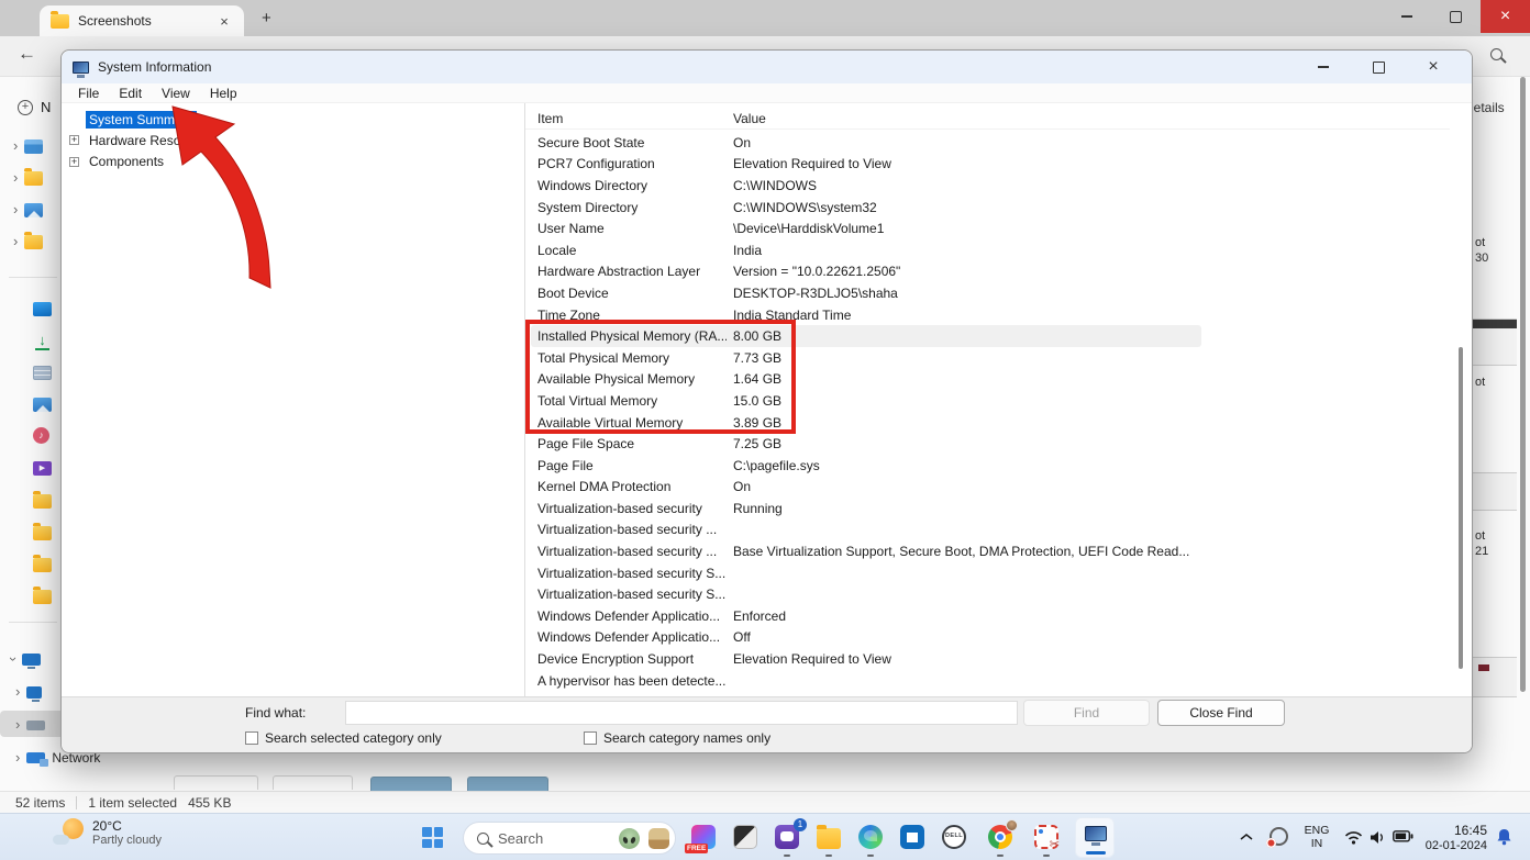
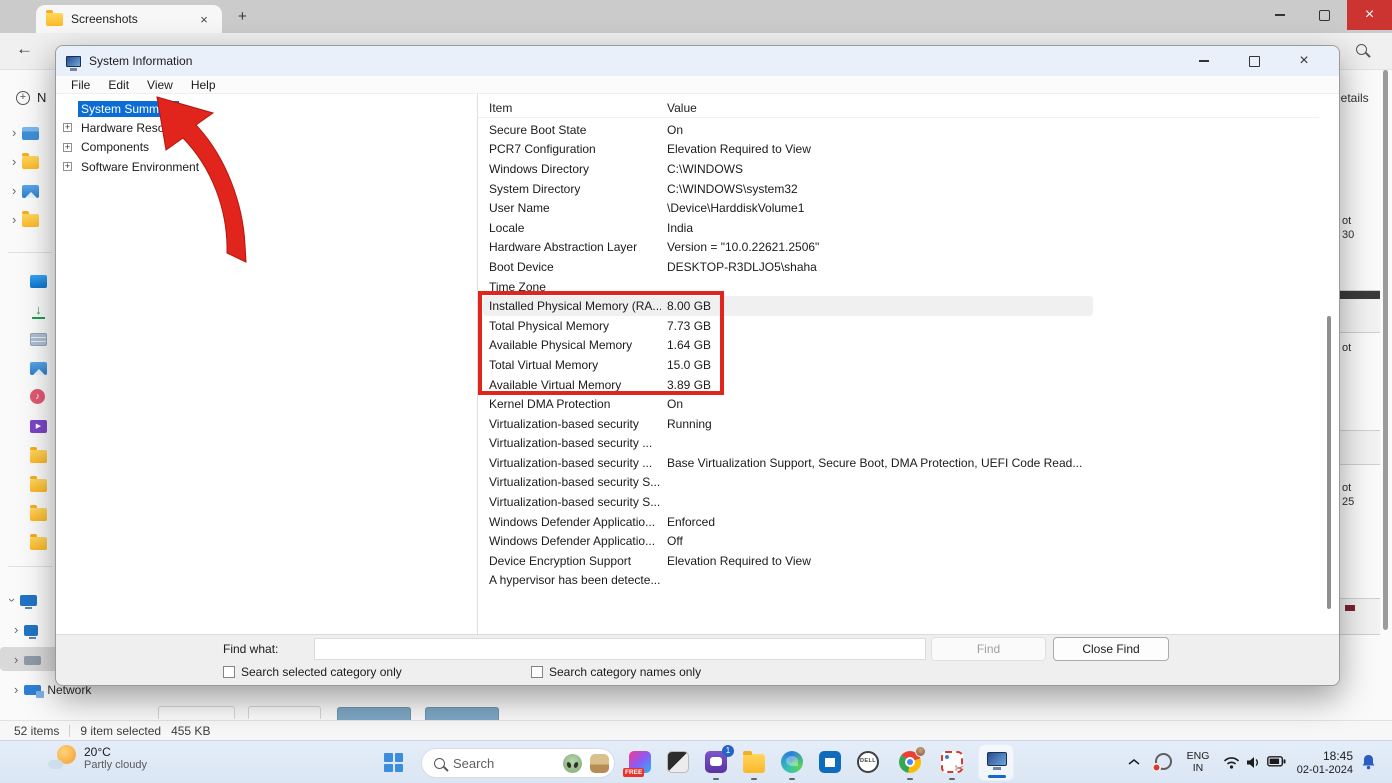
  Screenshots
  ×
  +
  ←
  +
  N
  ›
  ›
  ›
  ›
  ↓
  ♪
  ›
  ›
  ›
  Network
  etails
  ot
  30
  ot
  ot
- 21
+ 25
  52 items
- 1 item selected
+ 9 item selected
  455 KB
  System Information
  File
  Edit
  View
  Help
  System Summ
  Hardware Reso
  Components
+ Software Environment
  Item
  Value
  Secure Boot State
  On
  PCR7 Configuration
  Elevation Required to View
  Windows Directory
  C:\WINDOWS
  System Directory
  C:\WINDOWS\system32
  User Name
  \Device\HarddiskVolume1
  Locale
  India
  Hardware Abstraction Layer
  Version = "10.0.22621.2506"
  Boot Device
  DESKTOP-R3DLJO5\shaha
  Time Zone
- India Standard Time
  Installed Physical Memory (RA...
  8.00 GB
  Total Physical Memory
  7.73 GB
  Available Physical Memory
  1.64 GB
  Total Virtual Memory
  15.0 GB
  Available Virtual Memory
  3.89 GB
- Page File Space
- 7.25 GB
- Page File
- C:\pagefile.sys
  Kernel DMA Protection
  On
  Virtualization-based security
  Running
  Virtualization-based security ...
  Virtualization-based security ...
  Base Virtualization Support, Secure Boot, DMA Protection, UEFI Code Read...
  Virtualization-based security S...
  Virtualization-based security S...
  Windows Defender Applicatio...
  Enforced
  Windows Defender Applicatio...
  Off
  Device Encryption Support
  Elevation Required to View
  A hypervisor has been detecte...
  Find what:
  Find
  Close Find
  Search selected category only
  Search category names only
  20°C
  Partly cloudy
  Search
  1
  ENG
  IN
- 16:45
+ 18:45
  02-01-2024
